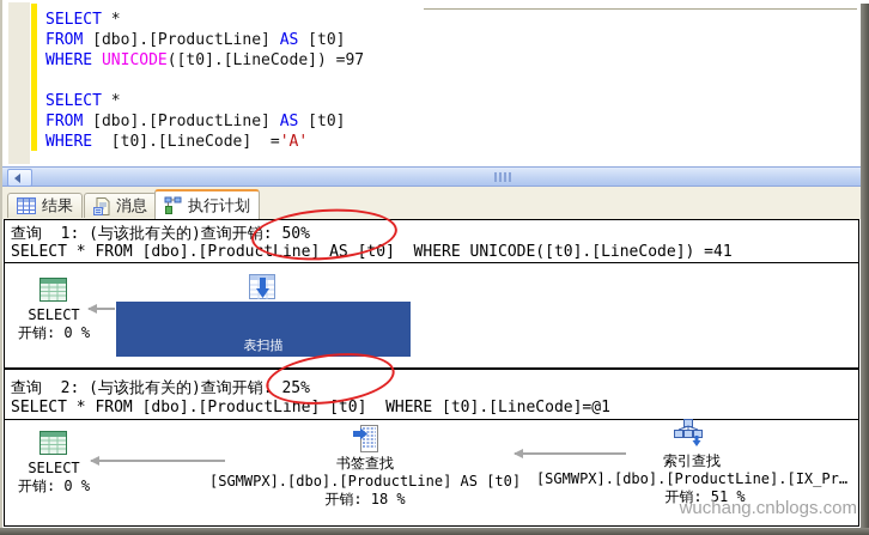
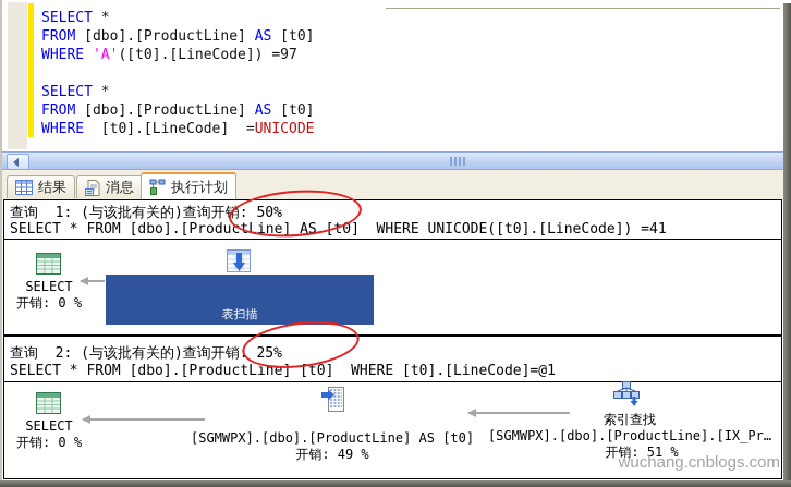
  SELECT *
  FROM [dbo].[ProductLine] AS [t0]
- WHERE UNICODE([t0].[LineCode]) =97
+ WHERE 'A'([t0].[LineCode]) =97
  SELECT *
  FROM [dbo].[ProductLine] AS [t0]
- WHERE [t0].[LineCode] ='A'
+ WHERE [t0].[LineCode] =UNICODE
  结果
  消息
  执行计划
  查询 1: (与该批有关的)查询开销: 50%
  SELECT * FROM [dbo].[ProductLine] AS [t0] WHERE UNICODE([t0].[LineCode]) =41
  SELECT
  开销: 0 %
  表扫描
  [SGMWPX].[dbo].[ProductLine] AS [t0]
  查询 2: (与该批有关的)查询开销: 25%
  SELECT * FROM [dbo].[ProductLine] [t0] WHERE [t0].[LineCode]=@1
  SELECT
  开销: 0 %
- 书签查找
  [SGMWPX].[dbo].[ProductLine] AS [t0]
- 开销: 18 %
+ 开销: 49 %
  索引查找
  [SGMWPX].[dbo].[ProductLine].[IX_Pr…
  开销: 51 %
  wuchang.cnblogs.com
